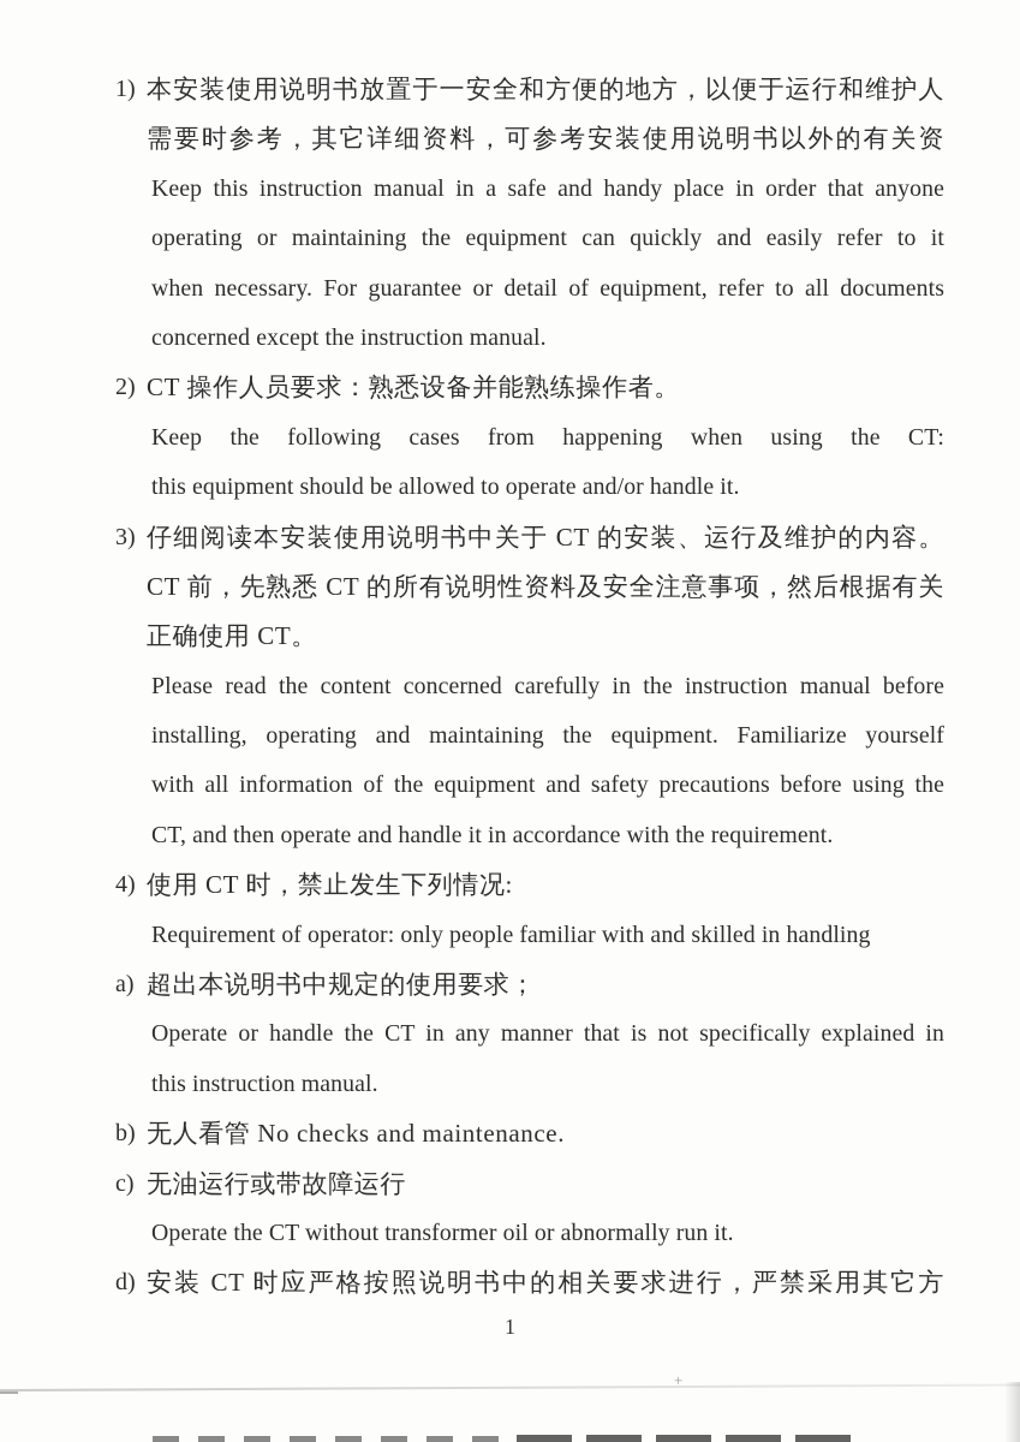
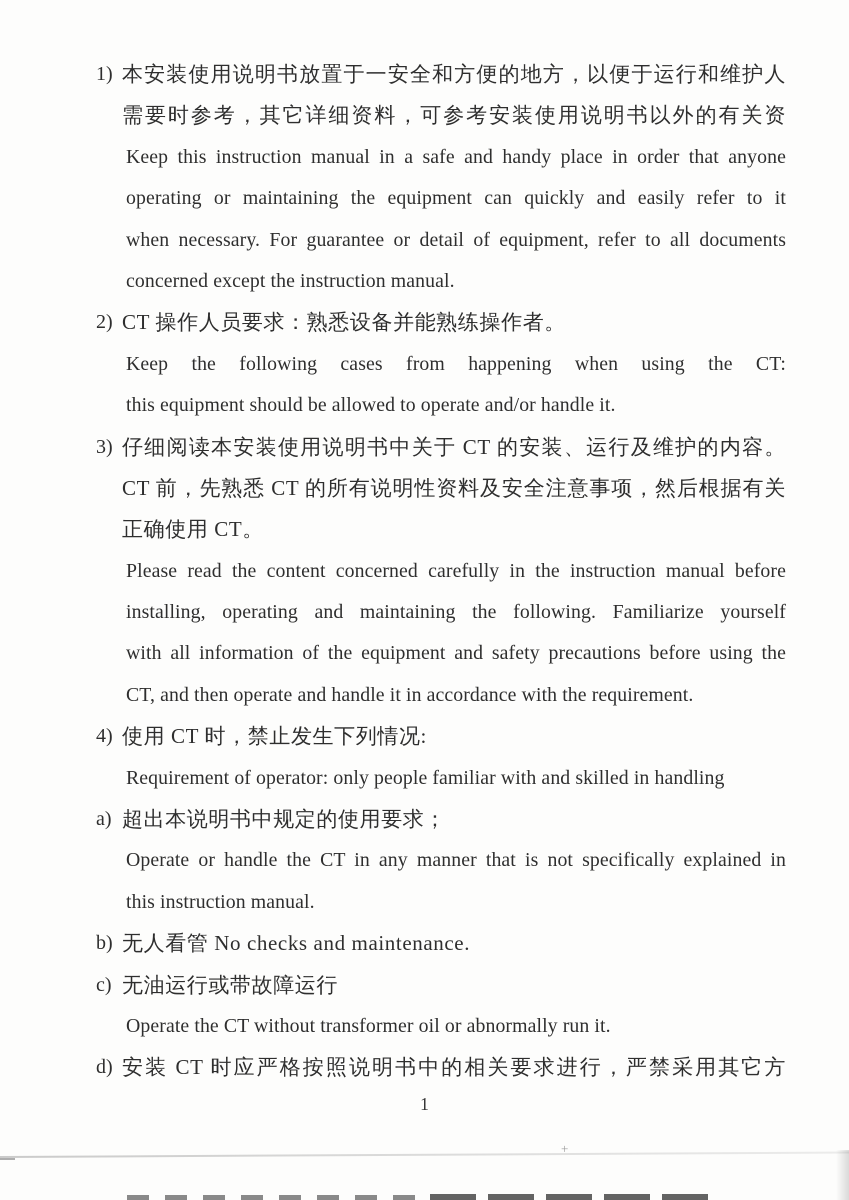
  1)
  本安装使用说明书放置于一安全和方便的地方，以便于运行和维护人
  需要时参考，其它详细资料，可参考安装使用说明书以外的有关资
  Keep this instruction manual in a safe and handy place in order that anyone
  operating or maintaining the equipment can quickly and easily refer to it
  when necessary. For guarantee or detail of equipment, refer to all documents
  concerned except the instruction manual.
  2)
  CT 操作人员要求：熟悉设备并能熟练操作者。
  Keep the following cases from happening when using the CT:
  this equipment should be allowed to operate and/or handle it.
  3)
  仔细阅读本安装使用说明书中关于 CT 的安装、运行及维护的内容。
  CT 前，先熟悉 CT 的所有说明性资料及安全注意事项，然后根据有关
  正确使用 CT。
  Please read the content concerned carefully in the instruction manual before
- installing, operating and maintaining the equipment. Familiarize yourself
+ installing, operating and maintaining the following. Familiarize yourself
  with all information of the equipment and safety precautions before using the
  CT, and then operate and handle it in accordance with the requirement.
  4)
  使用 CT 时，禁止发生下列情况:
  Requirement of operator: only people familiar with and skilled in handling
  a)
  超出本说明书中规定的使用要求；
  Operate or handle the CT in any manner that is not specifically explained in
  this instruction manual.
  b)
  无人看管 No checks and maintenance.
  c)
  无油运行或带故障运行
  Operate the CT without transformer oil or abnormally run it.
  d)
  安装 CT 时应严格按照说明书中的相关要求进行，严禁采用其它方
  1
  +
